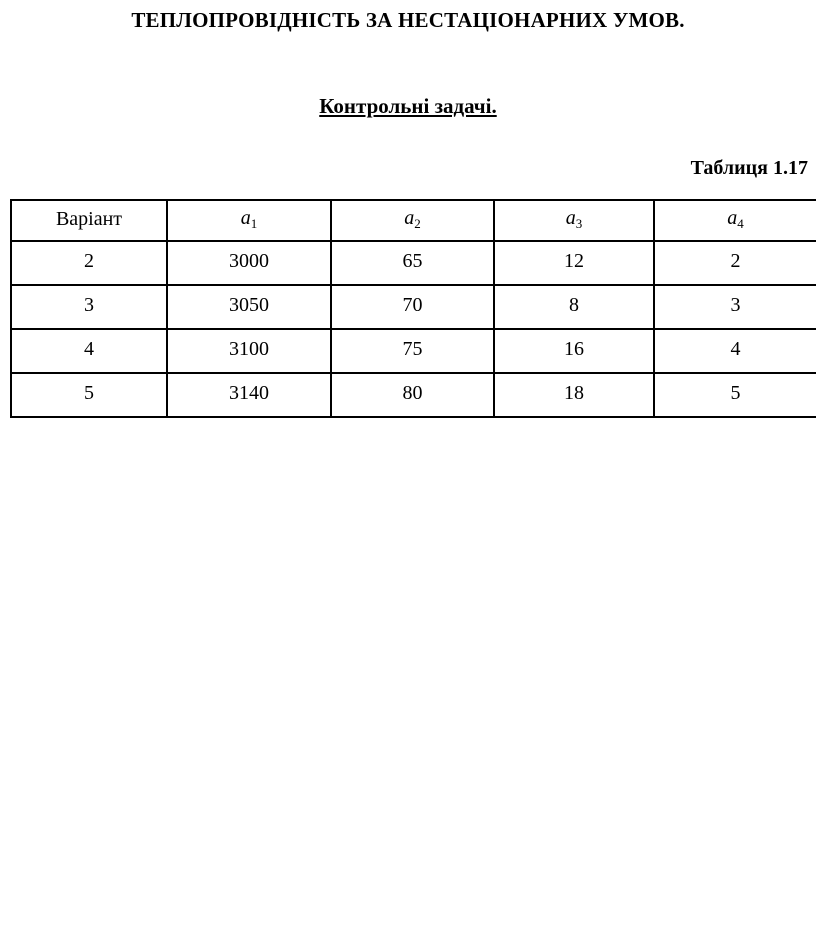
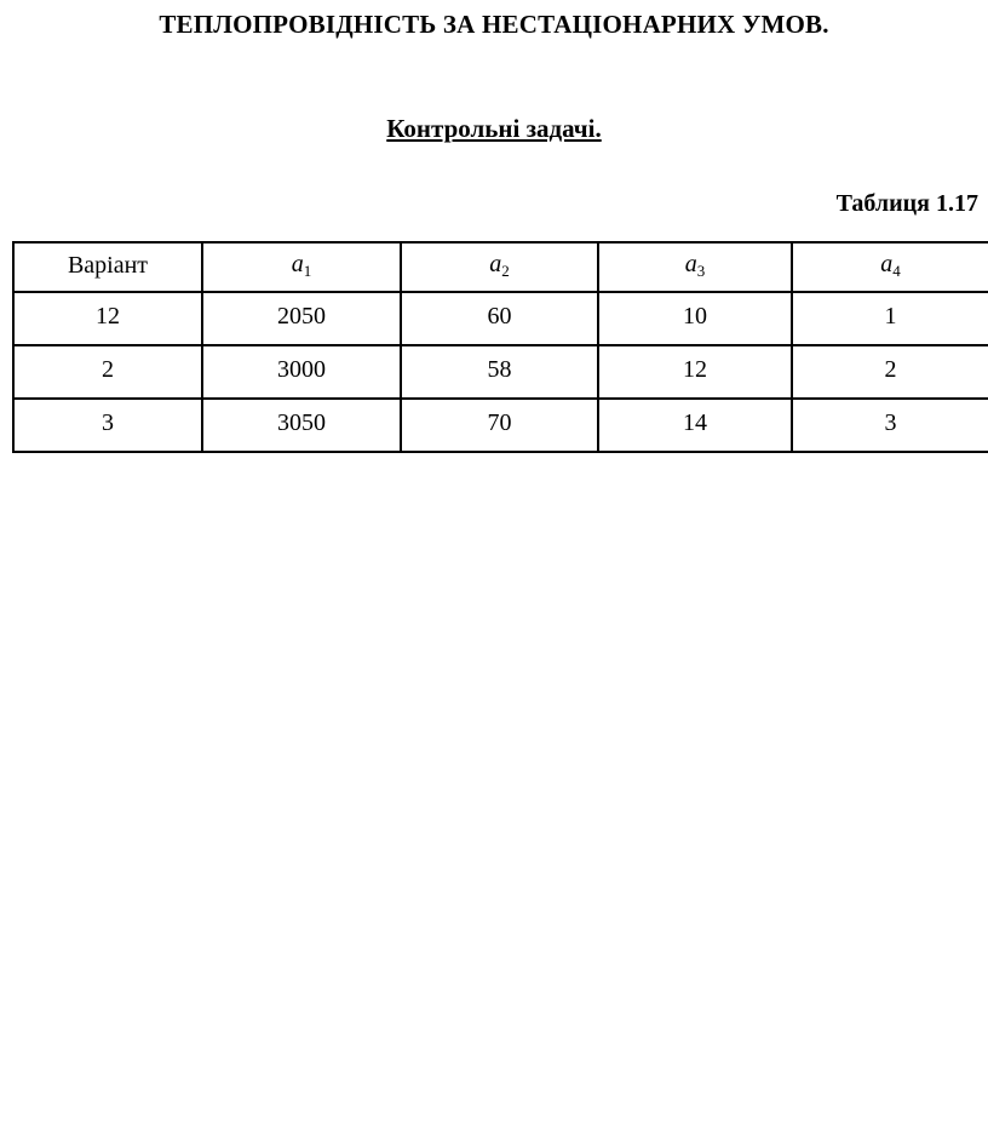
  ТЕПЛОПРОВІДНІСТЬ ЗА НЕСТАЦІОНАРНИХ УМОВ.
  Контрольні задачі.
  Таблиця 1.17
  Варіант	a1	a2	a3	a4
+ 12	2050	60	10	1
- 2	3000	65	12	2
+ 2	3000	58	12	2
- 3	3050	70	8	3
+ 3	3050	70	14	3
- 4	3100	75	16	4
- 5	3140	80	18	5
